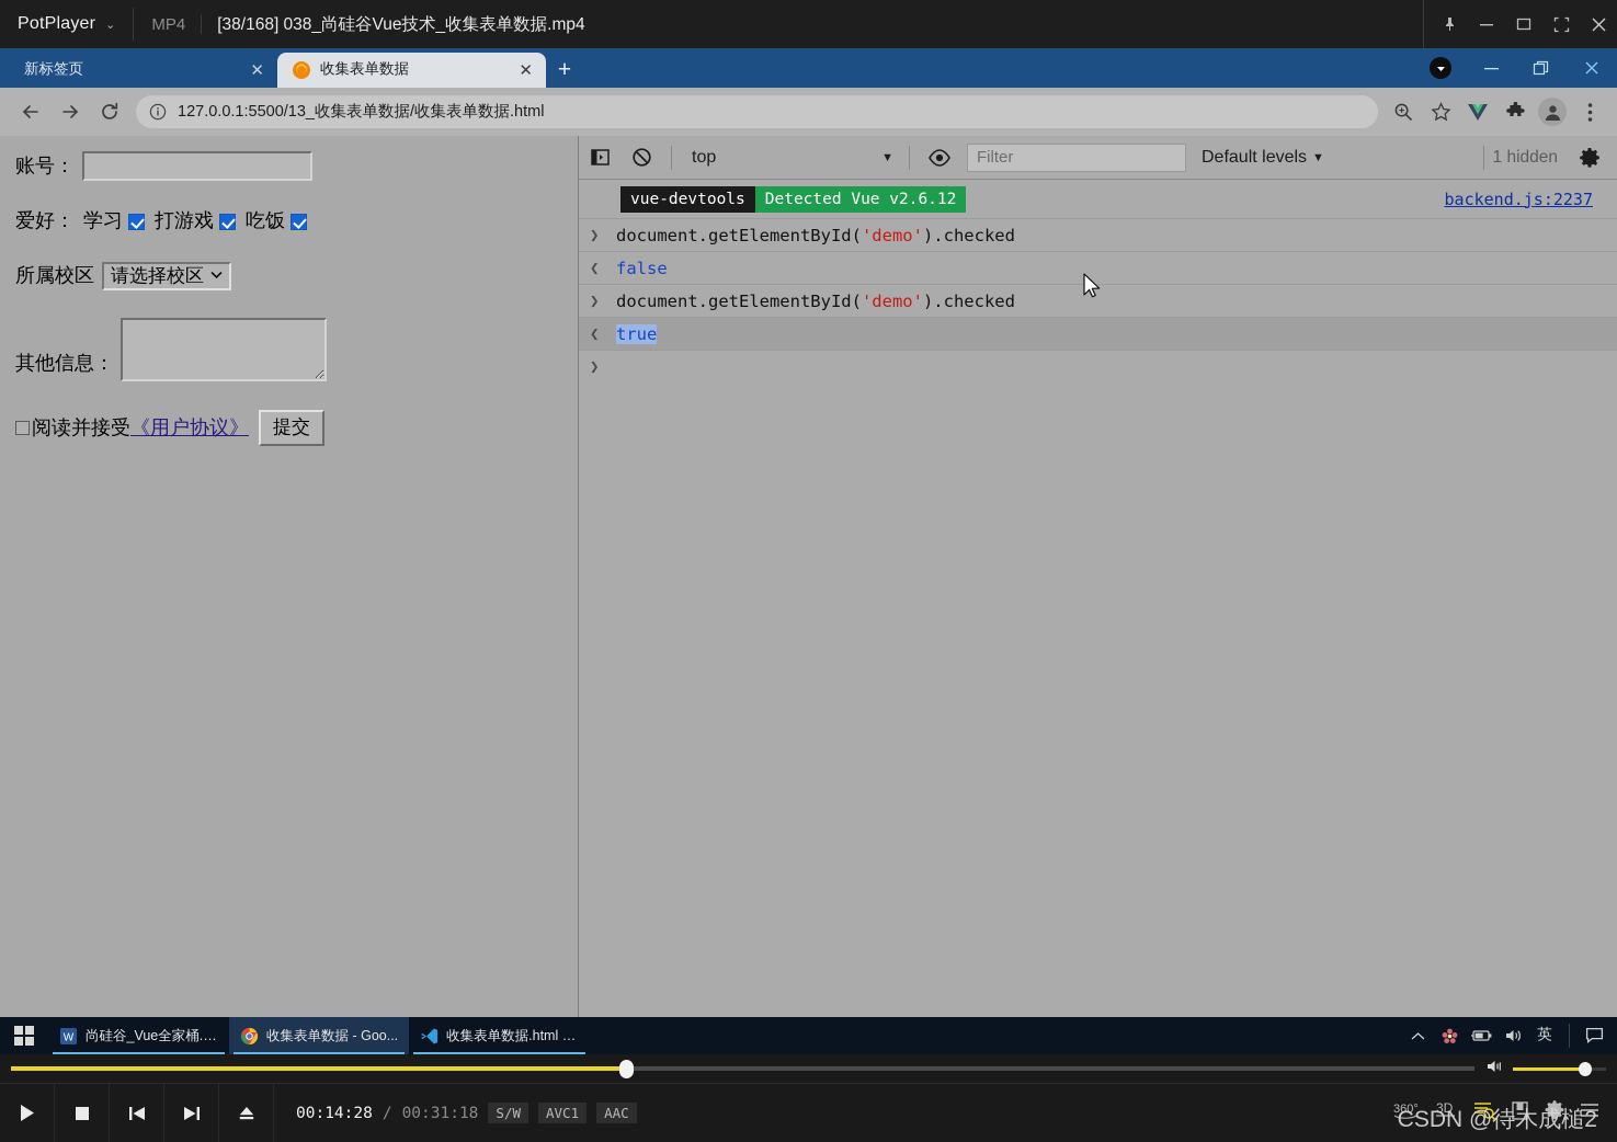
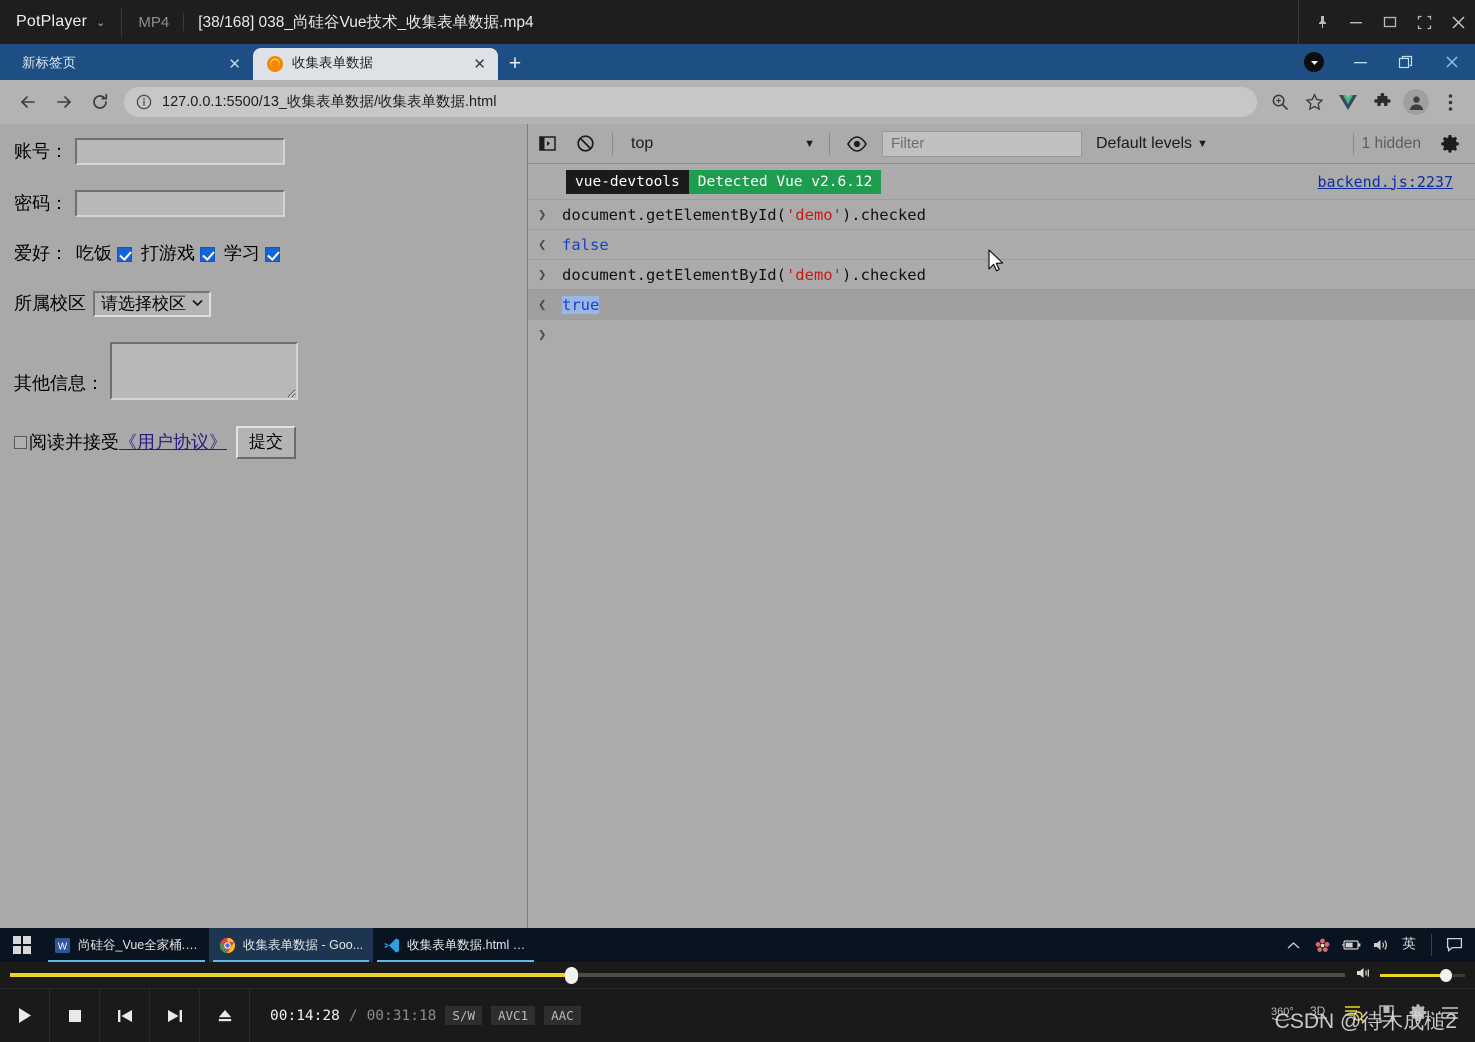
  PotPlayer
  ⌄
  MP4
  [38/168] 038_尚硅谷Vue技术_收集表单数据.mp4
  新标签页
  ✕
  收集表单数据
  ✕
  +
  127.0.0.1:5500/13_收集表单数据/收集表单数据.html
  账号：
+ 密码：
  爱好：
- 学习
+ 吃饭
  打游戏
- 吃饭
+ 学习
  所属校区
  请选择校区
  其他信息：
  阅读并接受
  《用户协议》
  提交
  top
  ▼
  Filter
  Default levels
  ▼
  1 hidden
  vue-devtools
  Detected Vue v2.6.12
  backend.js:2237
  ❯
  document.getElementById('demo').checked
  ❮
  false
  ❯
  document.getElementById('demo').checked
  ❮
  true
  ❯
  W
  尚硅谷_Vue全家桶.d..
  收集表单数据 - Goo...
  收集表单数据.html - ..
  英
  00:14:28
  /
  00:31:18
  S/W
  AVC1
  AAC
  360°
  3D
  CSDN @待木成槌2
